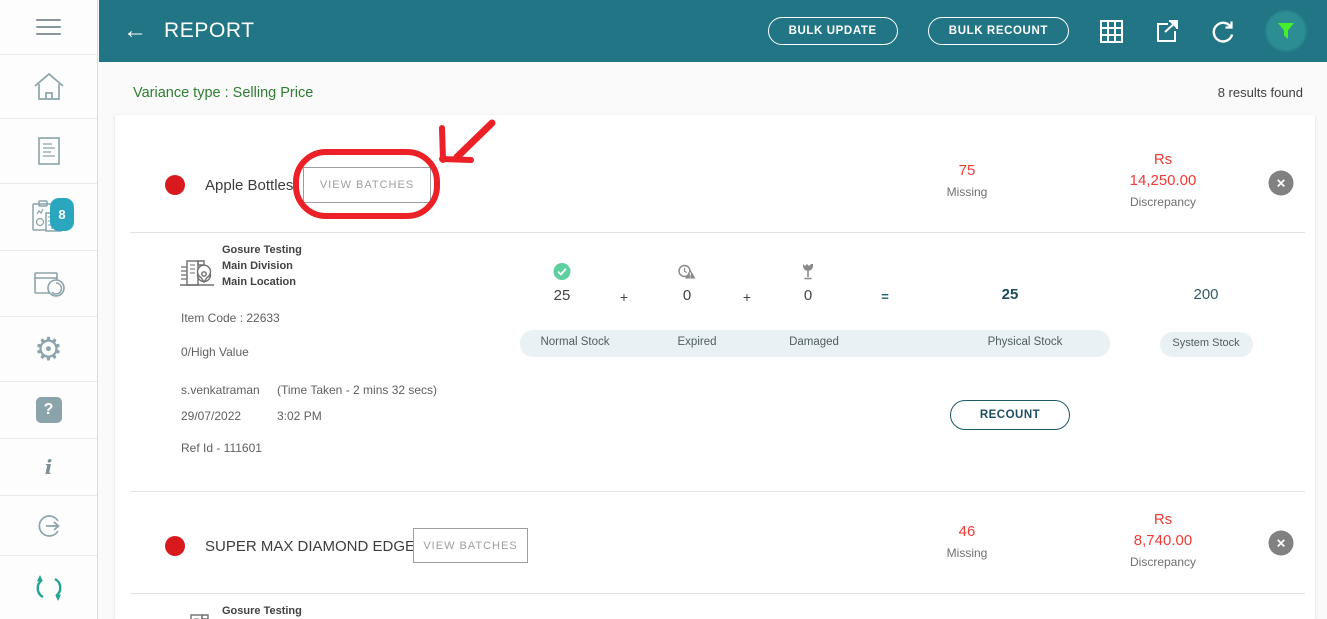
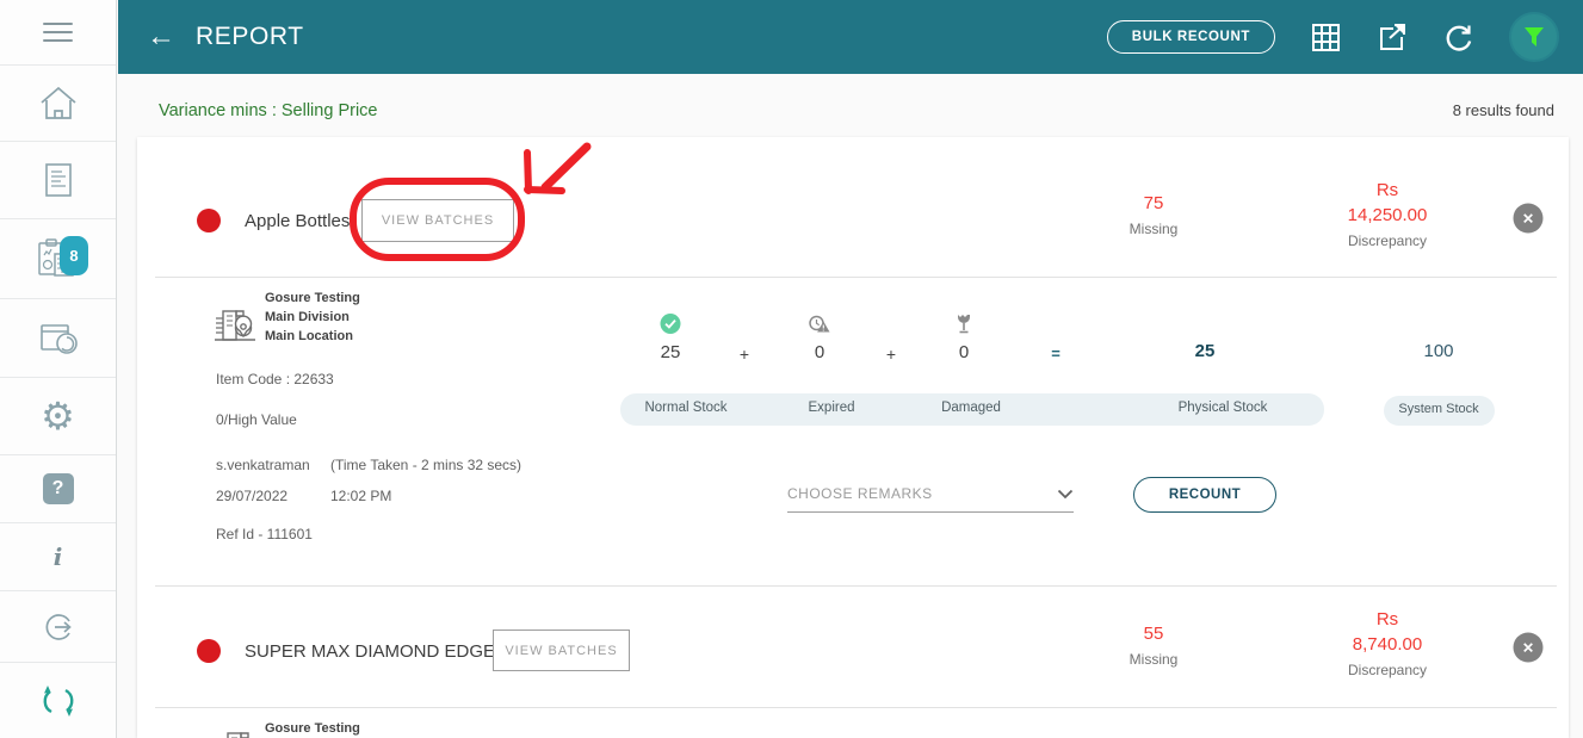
  8
  ⚙
  ?
  i
  ←
  REPORT
- BULK UPDATE
  BULK RECOUNT
- Variance type : Selling Price
+ Variance mins : Selling Price
  8 results found
  Apple Bottles
  VIEW BATCHES
  75
  Missing
  Rs
  14,250.00
  Discrepancy
  ✕
  Gosure Testing
  Main Division
  Main Location
  Item Code : 22633
  0/High Value
  25
  +
  0
  +
  0
  =
  25
- 200
+ 100
  Normal Stock
  Expired
  Damaged
  Physical Stock
  System Stock
  s.venkatraman
  (Time Taken - 2 mins 32 secs)
  29/07/2022
- 3:02 PM
+ 12:02 PM
  Ref Id - 111601
+ CHOOSE REMARKS
  RECOUNT
  SUPER MAX DIAMOND EDGE
  VIEW BATCHES
- 46
+ 55
  Missing
  Rs
  8,740.00
  Discrepancy
  ✕
  Gosure Testing
